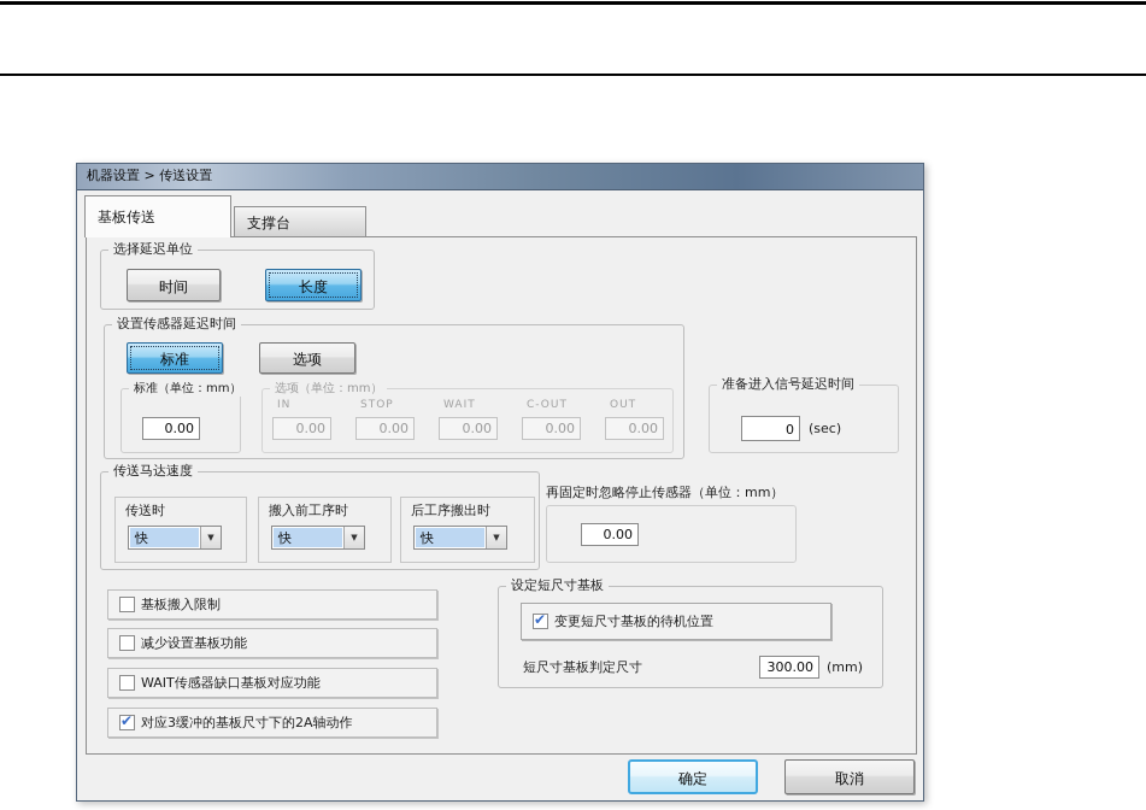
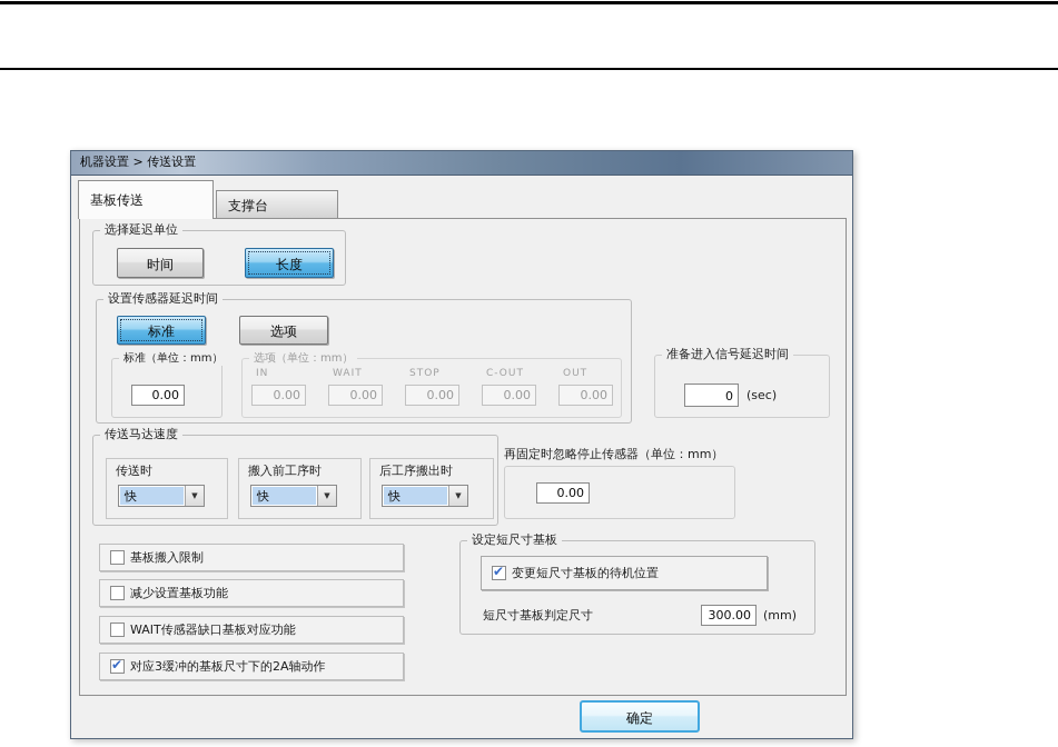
  机器设置 > 传送设置
  基板传送
  支撑台
  选择延迟单位
  时间
  长度
  设置传感器延迟时间
  标准
  选项
  标准（单位：mm）
  0.00
  选项（单位：mm）
  IN
  0.00
- STOP
+ WAIT
  0.00
- WAIT
+ STOP
  0.00
  C-OUT
  0.00
  OUT
  0.00
  准备进入信号延迟时间
  0
  (sec)
  传送马达速度
  传送时
  快
  ▼
  搬入前工序时
  快
  ▼
  后工序搬出时
  快
  ▼
  再固定时忽略停止传感器（单位：mm）
  0.00
  基板搬入限制
  减少设置基板功能
  WAIT传感器缺口基板对应功能
  对应3缓冲的基板尺寸下的2A轴动作
  设定短尺寸基板
  变更短尺寸基板的待机位置
  短尺寸基板判定尺寸
  300.00
  (mm)
  确定
- 取消
